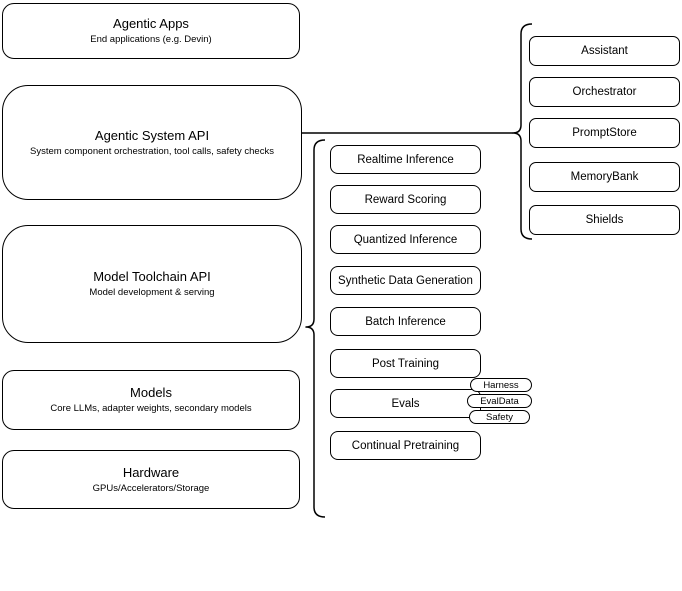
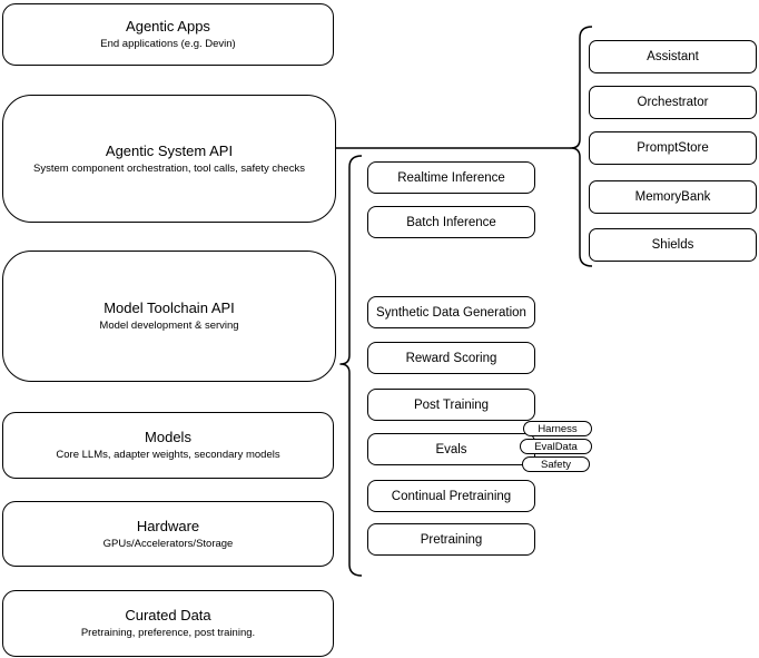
  Agentic Apps
  End applications (e.g. Devin)
  Agentic System API
  System component orchestration, tool calls, safety checks
  Model Toolchain API
  Model development & serving
  Models
  Core LLMs, adapter weights, secondary models
  Hardware
  GPUs/Accelerators/Storage
+ Curated Data
+ Pretraining, preference, post training.
  Realtime Inference
- Reward Scoring
+ Batch Inference
- Quantized Inference
  Synthetic Data Generation
- Batch Inference
+ Reward Scoring
  Post Training
  Evals
  Continual Pretraining
+ Pretraining
  Harness
  EvalData
  Safety
  Assistant
  Orchestrator
  PromptStore
  MemoryBank
  Shields
